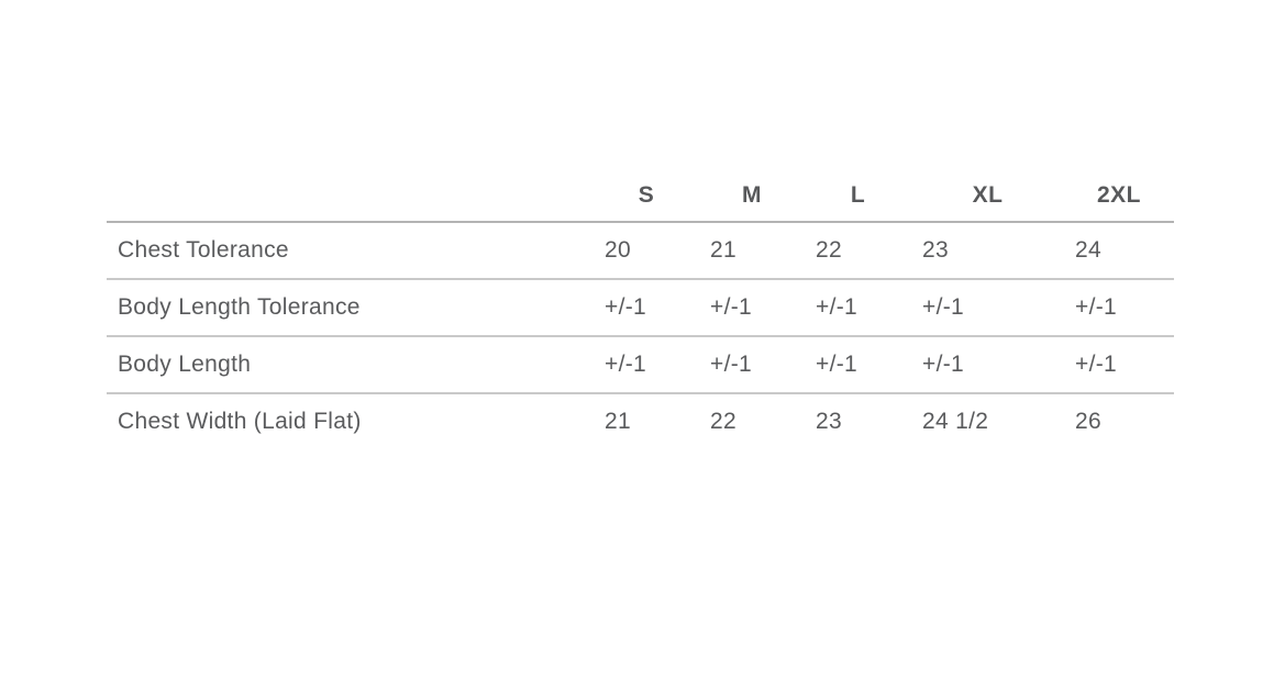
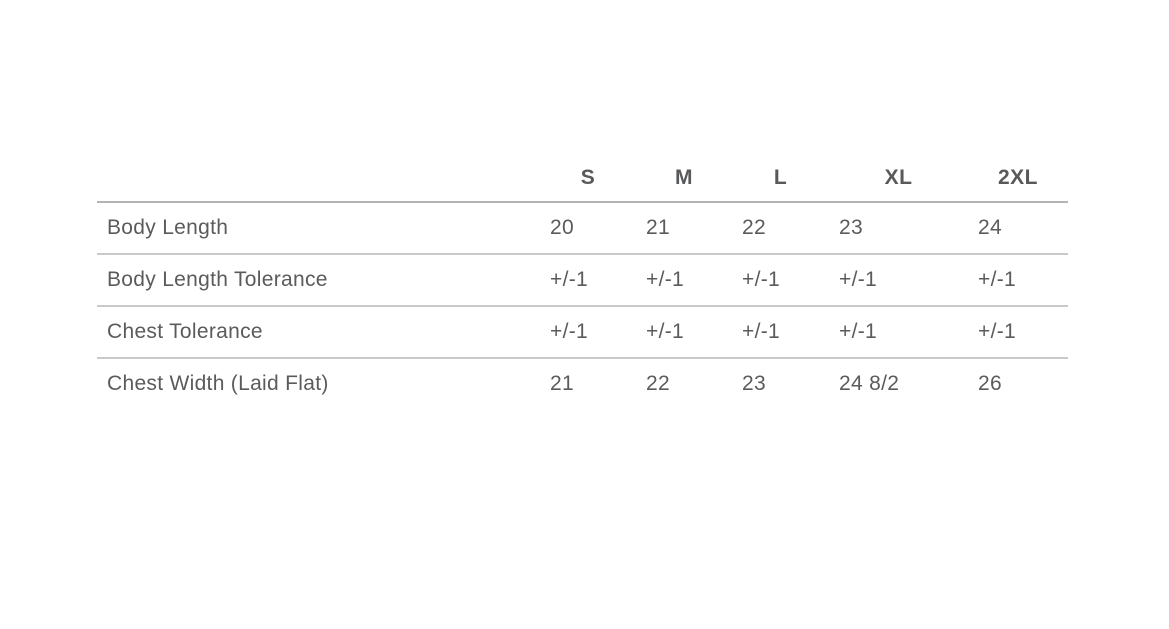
  	S	M	L	XL	2XL
- Chest Tolerance	20	21	22	23	24
+ Body Length	20	21	22	23	24
  Body Length Tolerance	+/-1	+/-1	+/-1	+/-1	+/-1
- Body Length	+/-1	+/-1	+/-1	+/-1	+/-1
+ Chest Tolerance	+/-1	+/-1	+/-1	+/-1	+/-1
- Chest Width (Laid Flat)	21	22	23	24 1/2	26
+ Chest Width (Laid Flat)	21	22	23	24 8/2	26
